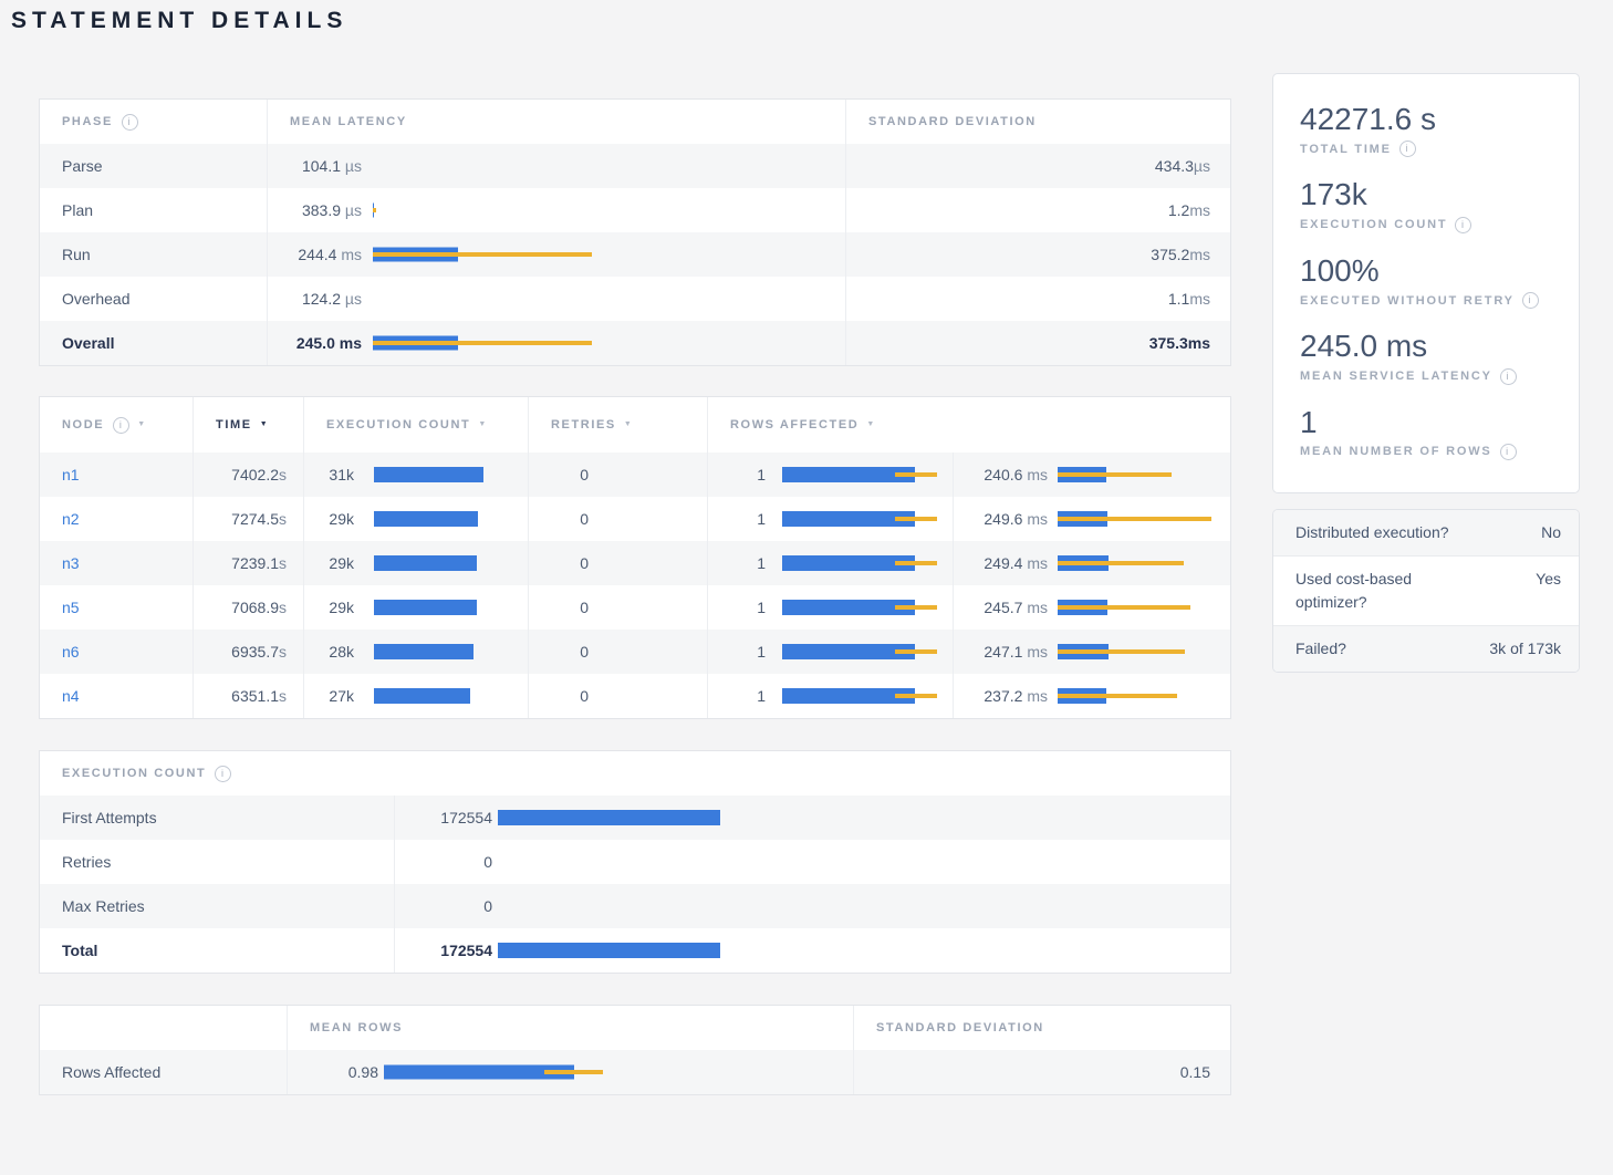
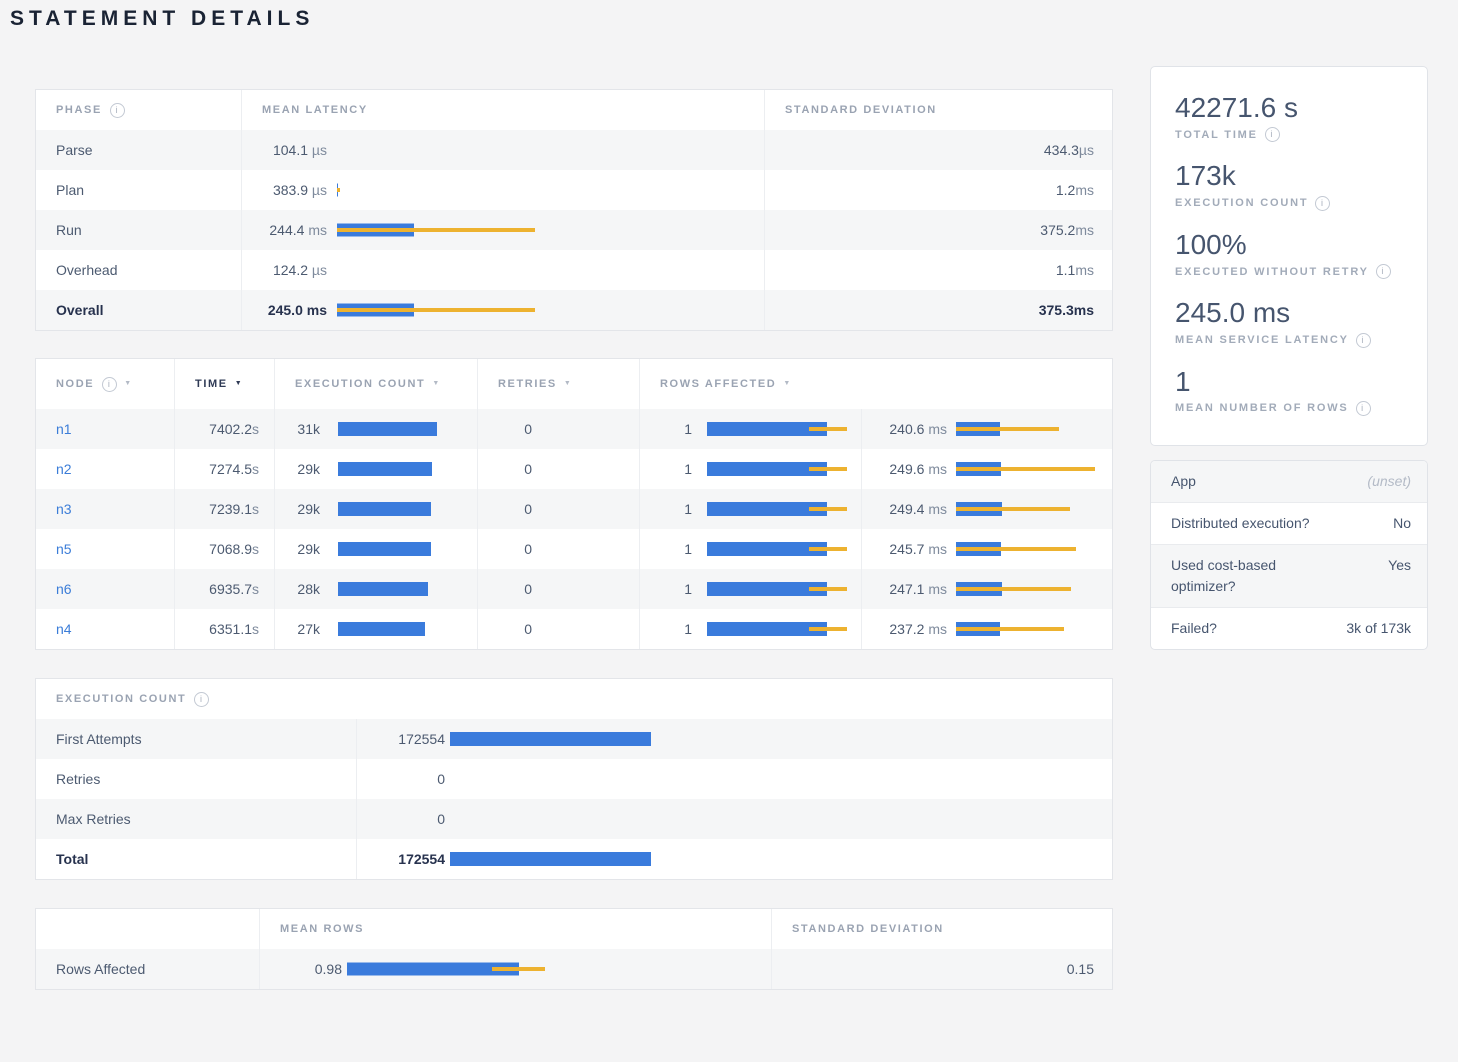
  STATEMENT DETAILS
  PHASE
  i
  MEAN LATENCY
  STANDARD DEVIATION
  Parse
  104.1 µs
  434.3
  µs
  Plan
  383.9 µs
  1.2
  ms
  Run
  244.4 ms
  375.2
  ms
  Overhead
  124.2 µs
  1.1
  ms
  Overall
  245.0 ms
  375.3
  ms
  NODE
  i
  TIME
  EXECUTION COUNT
  RETRIES
  ROWS AFFECTED
  n1
  7402.2
  s
  31k
  0
  1
  240.6 ms
  n2
  7274.5
  s
  29k
  0
  1
  249.6 ms
  n3
  7239.1
  s
  29k
  0
  1
  249.4 ms
  n5
  7068.9
  s
  29k
  0
  1
  245.7 ms
  n6
  6935.7
  s
  28k
  0
  1
  247.1 ms
  n4
  6351.1
  s
  27k
  0
  1
  237.2 ms
  EXECUTION COUNT
  i
  First Attempts
  172554
  Retries
  0
  Max Retries
  0
  Total
  172554
  MEAN ROWS
  STANDARD DEVIATION
  Rows Affected
  0.98
  0.15
  42271.6 s
  TOTAL TIME
  i
  173k
  EXECUTION COUNT
  i
  100%
  EXECUTED WITHOUT RETRY
  i
  245.0 ms
  MEAN SERVICE LATENCY
  i
  1
  MEAN NUMBER OF ROWS
  i
+ App
+ (unset)
  Distributed execution?
  No
  Used cost-based optimizer?
  Yes
  Failed?
  3k of 173k
